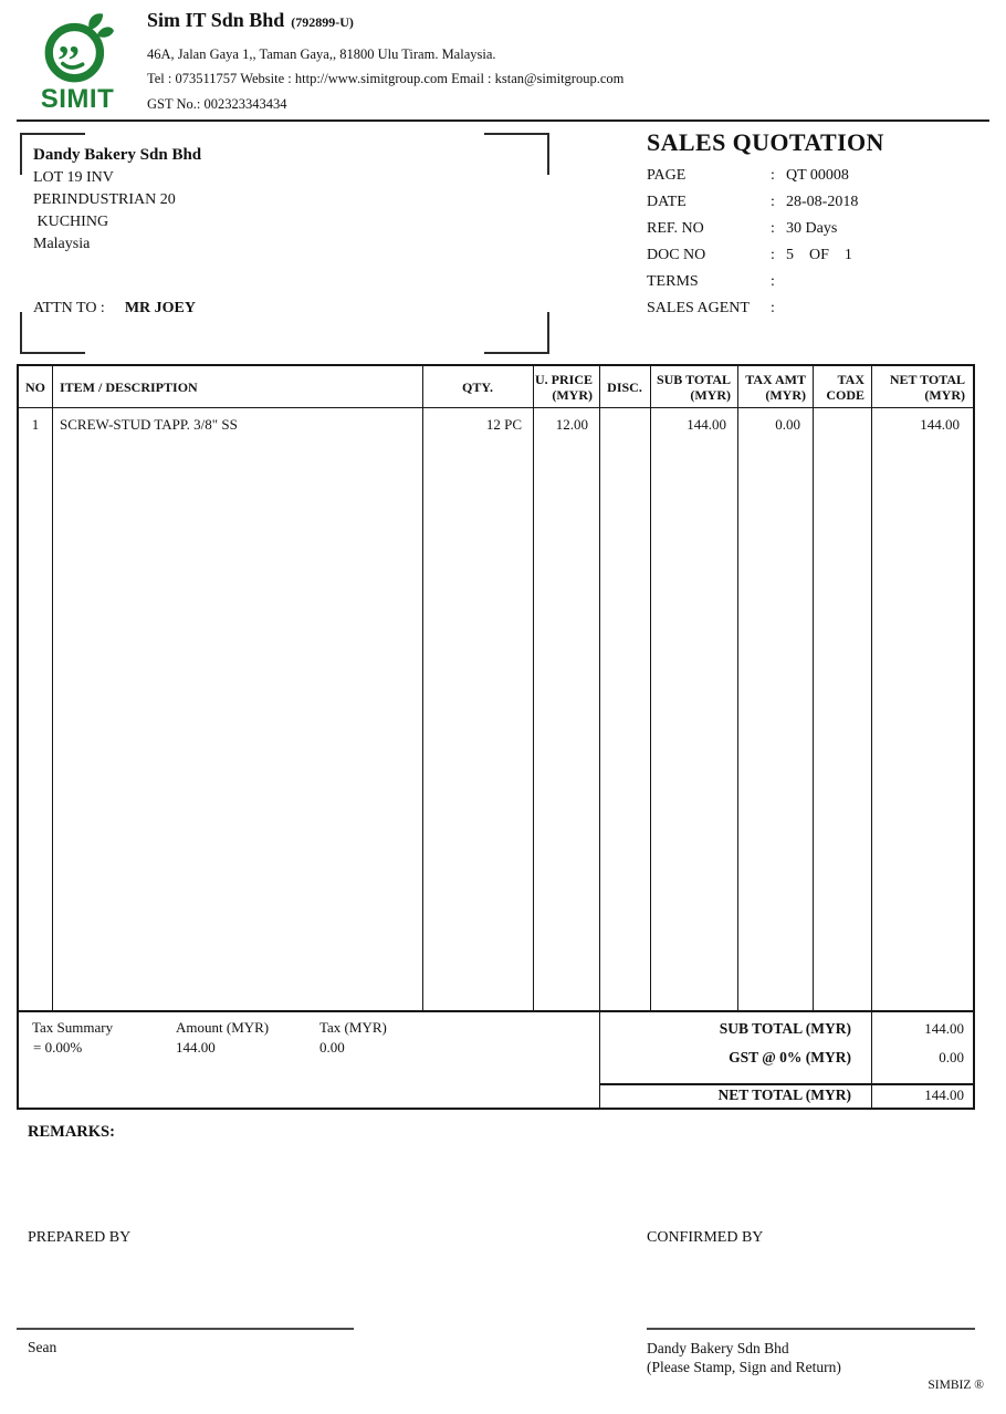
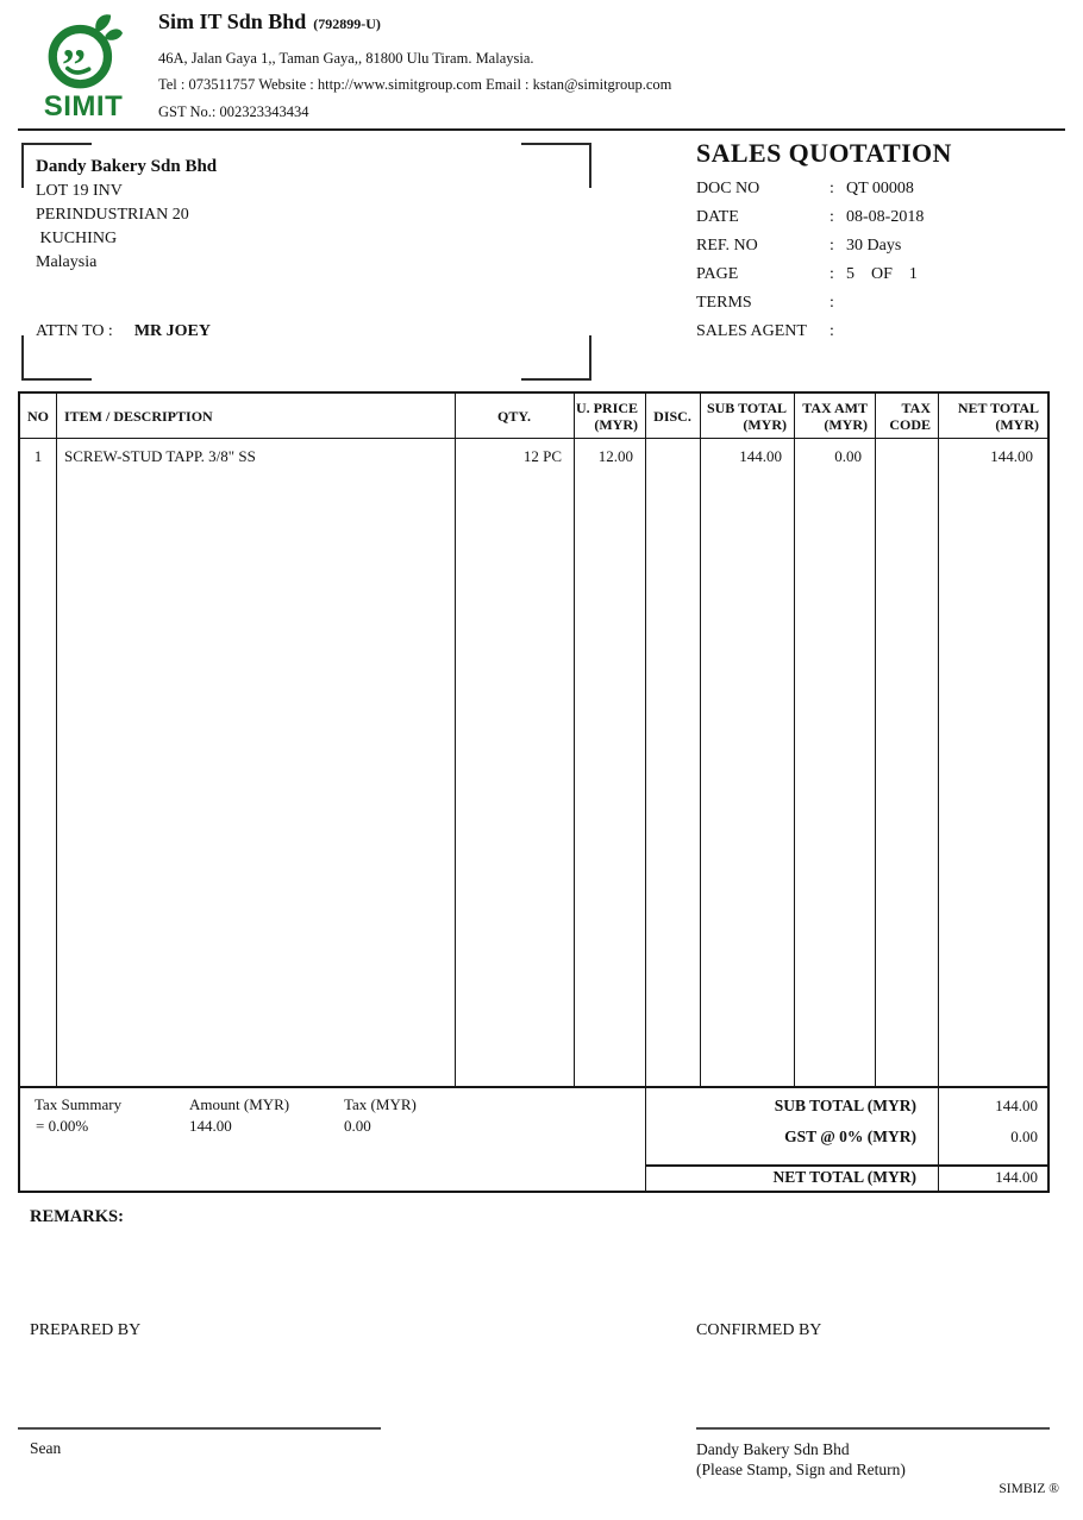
  ,,
  SIMIT
  Sim IT Sdn Bhd (792899-U)
  46A, Jalan Gaya 1,, Taman Gaya,, 81800 Ulu Tiram. Malaysia.
  Tel : 073511757 Website : http://www.simitgroup.com Email : kstan@simitgroup.com
  GST No.: 002323343434
  Dandy Bakery Sdn Bhd
  LOT 19 INV
  PERINDUSTRIAN 20
  KUCHING
  Malaysia
  ATTN TO :
  MR JOEY
  SALES QUOTATION
- PAGE
+ DOC NO
  :
  QT 00008
  DATE
  :
- 28-08-2018
+ 08-08-2018
  REF. NO
  :
  30 Days
- DOC NO
+ PAGE
  :
  5 OF 1
  TERMS
  :
  SALES AGENT
  :
  NO
  ITEM / DESCRIPTION
  QTY.
  U. PRICE
  (MYR)
  DISC.
  SUB TOTAL
  (MYR)
  TAX AMT
  (MYR)
  TAX
  CODE
  NET TOTAL
  (MYR)
  1
  SCREW-STUD TAPP. 3/8" SS
  12 PC
  12.00
  144.00
  0.00
  144.00
  Tax Summary
  Amount (MYR)
  Tax (MYR)
  = 0.00%
  144.00
  0.00
  SUB TOTAL (MYR)
  144.00
  GST @ 0% (MYR)
  0.00
  NET TOTAL (MYR)
  144.00
  REMARKS:
  PREPARED BY
  CONFIRMED BY
  Sean
  Dandy Bakery Sdn Bhd
  (Please Stamp, Sign and Return)
  SIMBIZ ®
